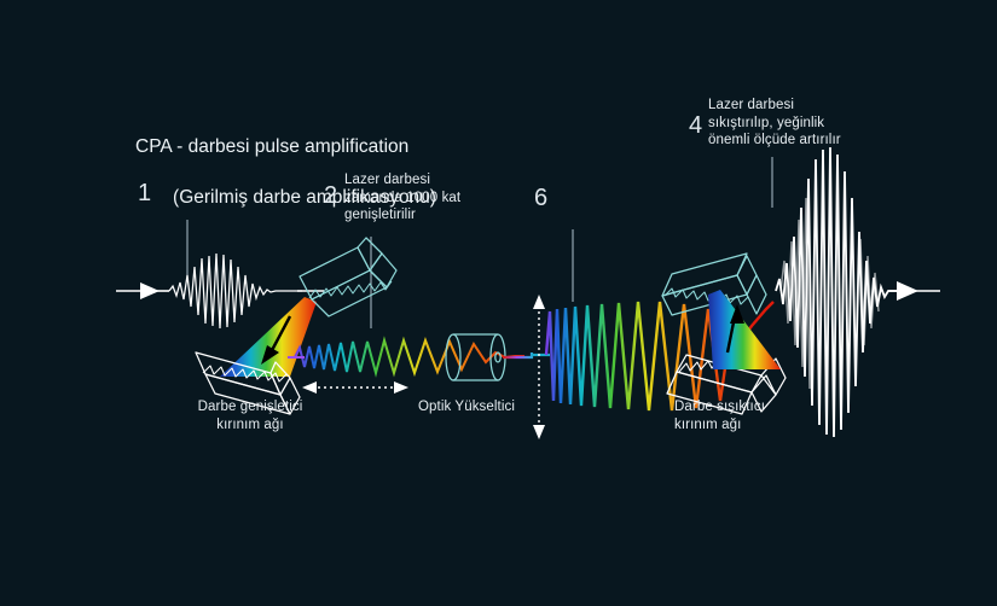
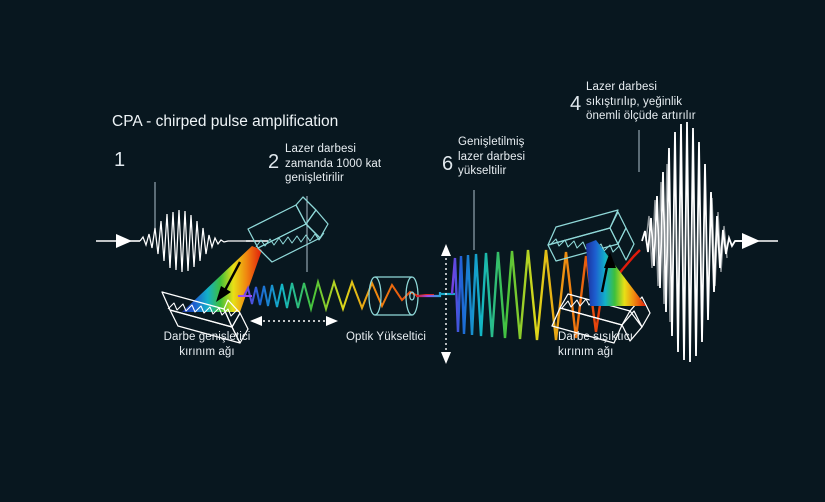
- CPA - darbesi pulse amplification
+ CPA - chirped pulse amplification
- (Gerilmiş darbe amplifikasyonu)
  1
  2
  Lazer darbesi
  zamanda 1000 kat
  genişletirilir
  6
+ Genişletilmiş
+ lazer darbesi
+ yükseltilir
  4
  Lazer darbesi
  sıkıştırılıp, yeğinlik
  önemli ölçüde artırılır
  Darbe genişletici
  kırınım ağı
  Optik Yükseltici
  Darbe sışıktıcı
  kırınım ağı
